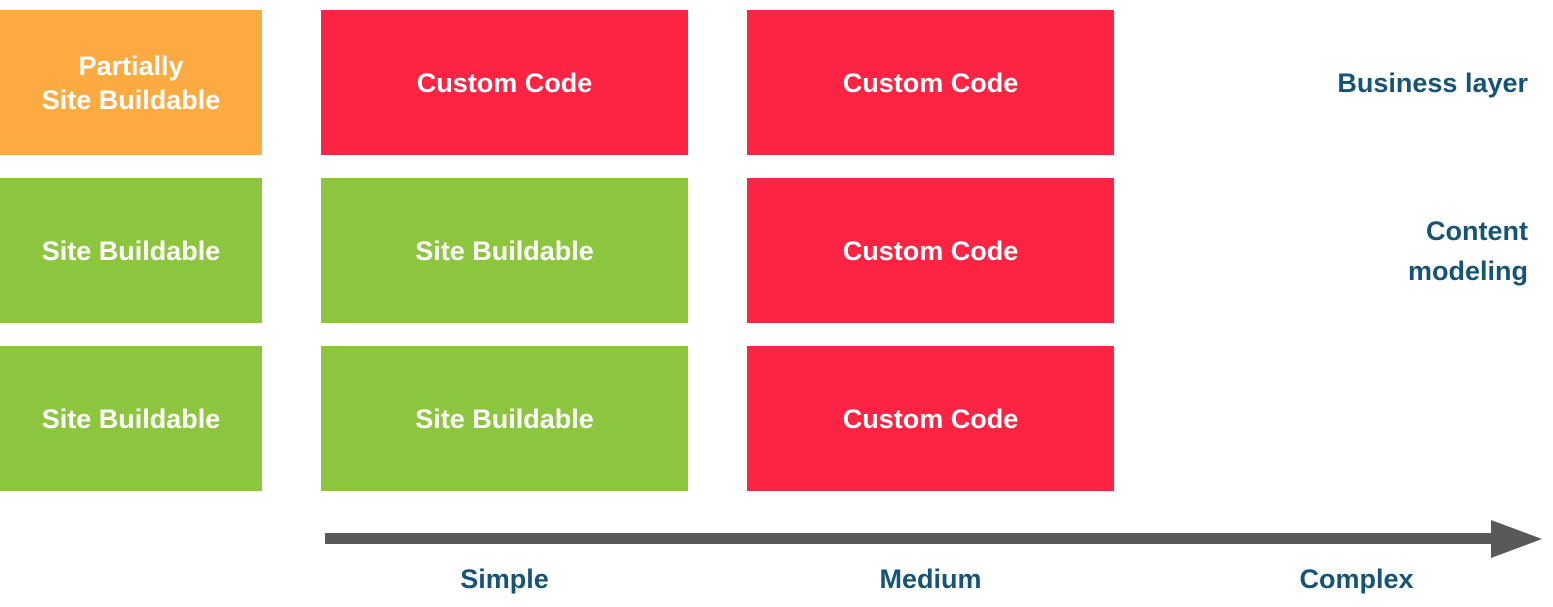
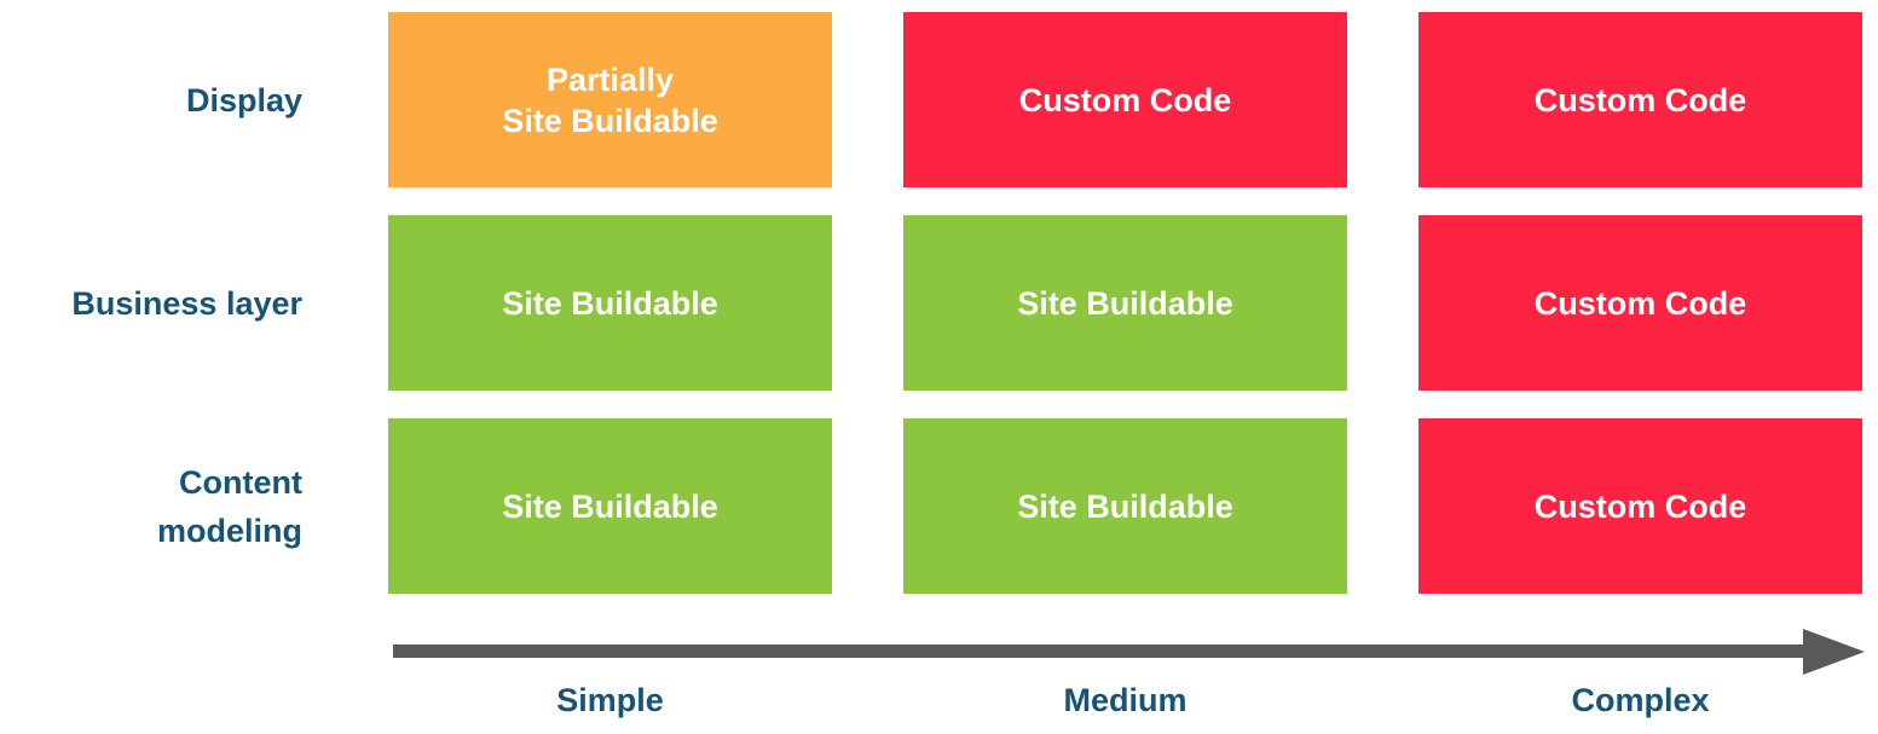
+ Display
  Partially
  Site Buildable
  Custom Code
  Custom Code
  Business layer
  Site Buildable
  Site Buildable
  Custom Code
  Content
  modeling
  Site Buildable
  Site Buildable
  Custom Code
  Simple
  Medium
  Complex
